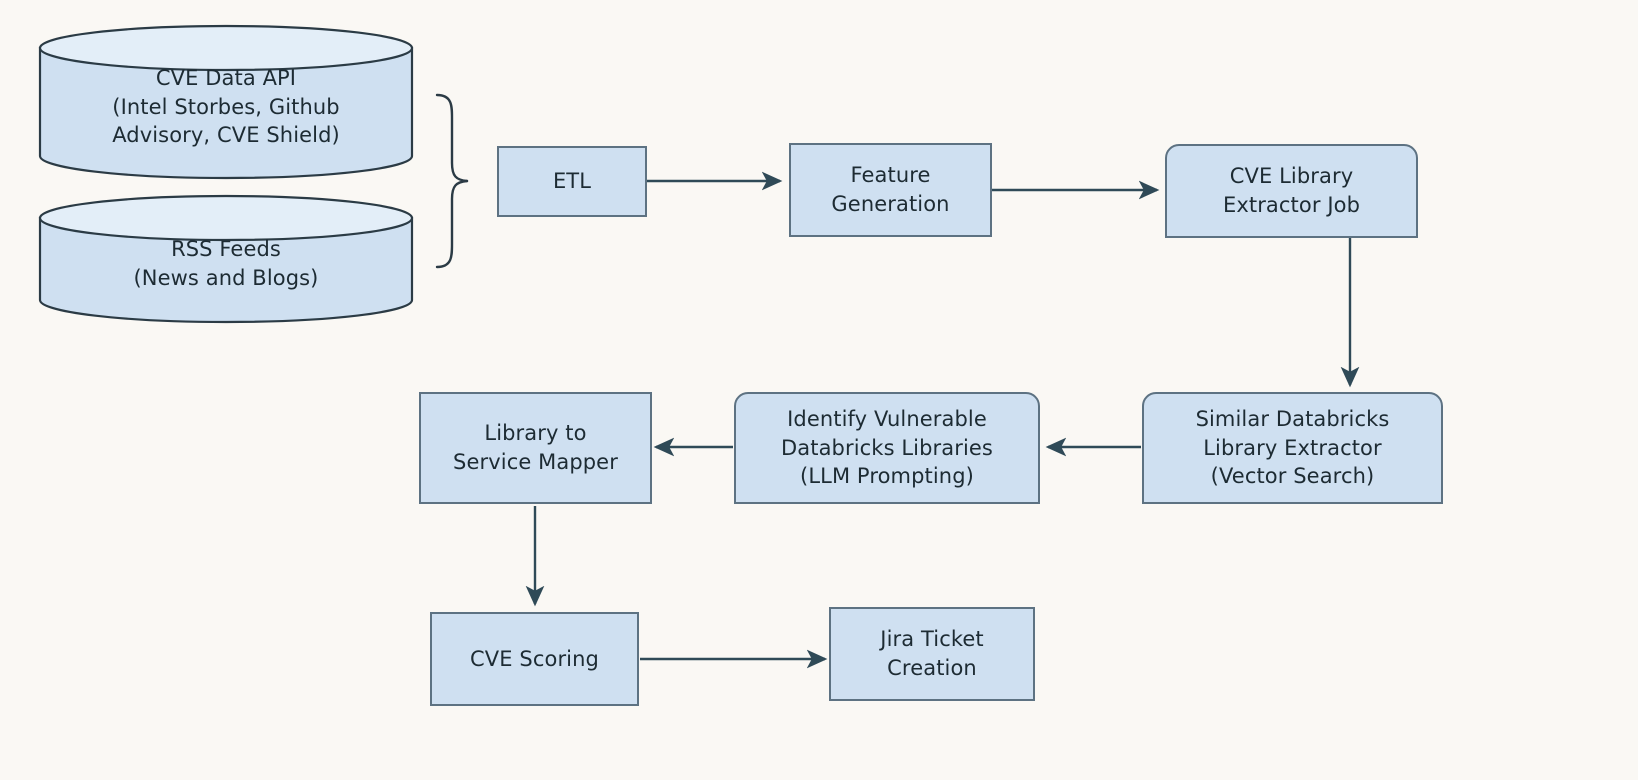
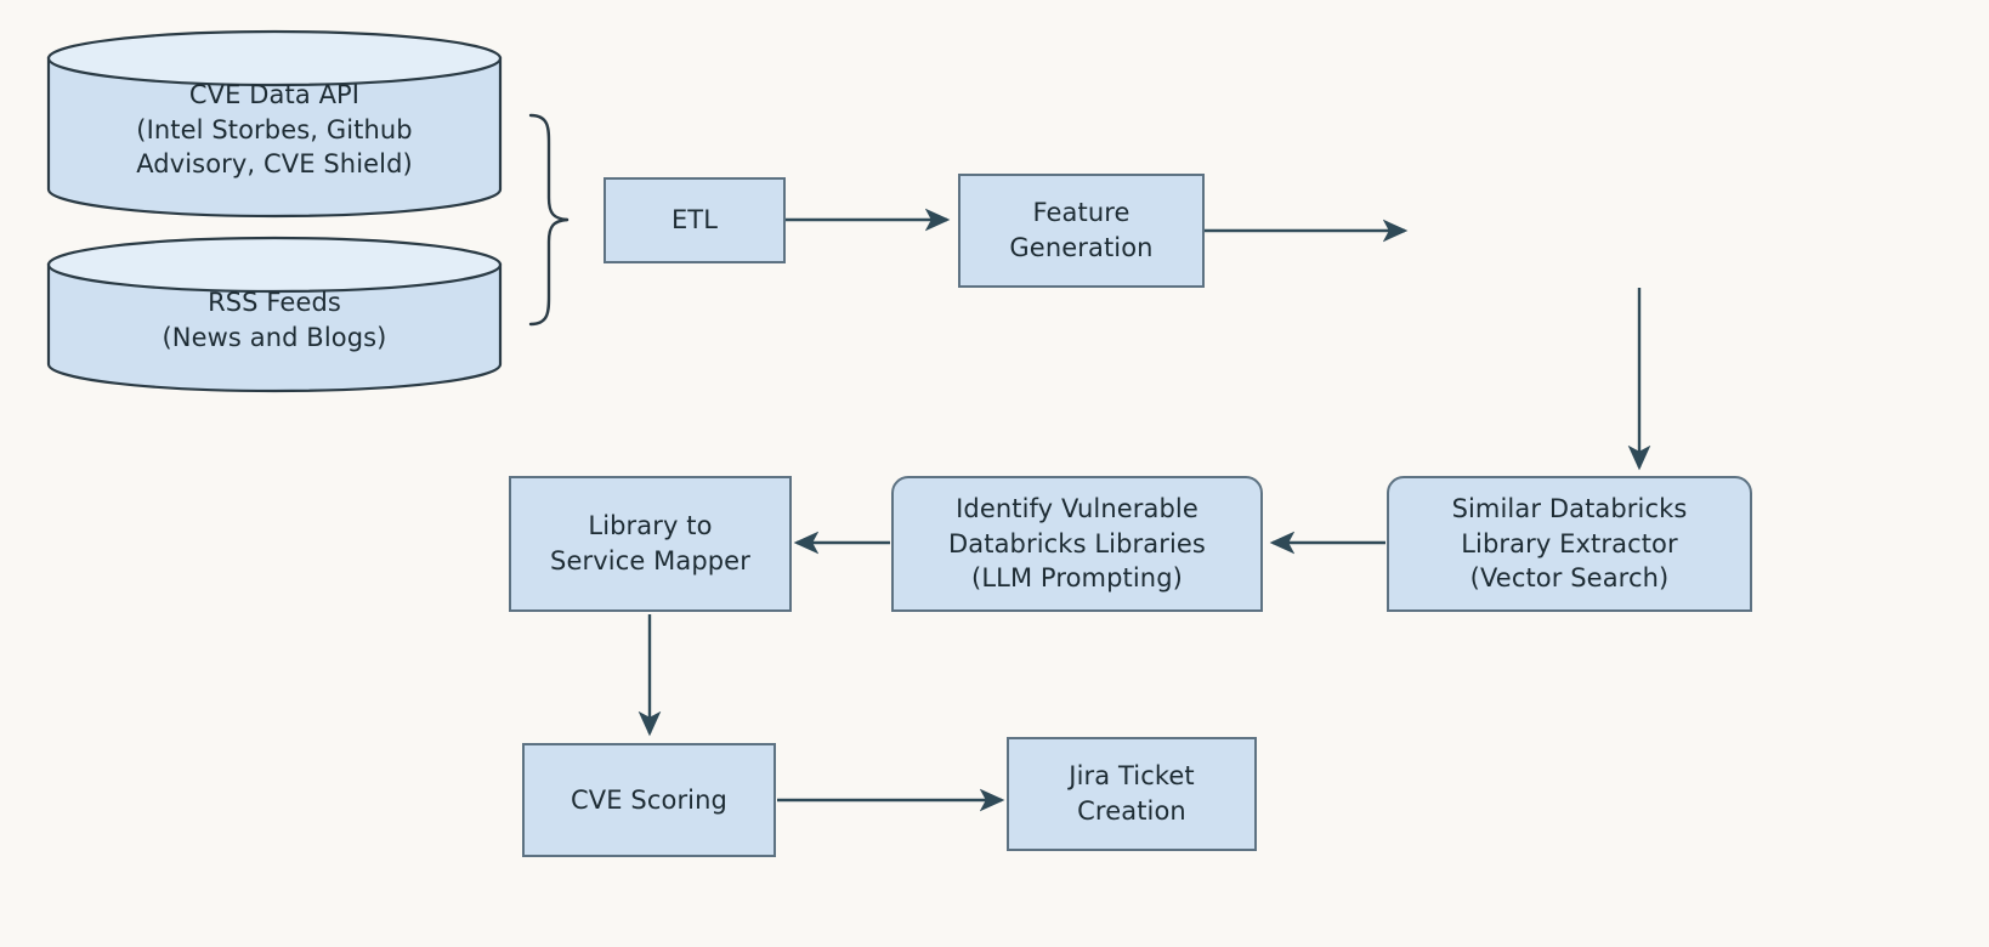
  CVE Data API
  (Intel Storbes, Github
  Advisory, CVE Shield)
  RSS Feeds
  (News and Blogs)
  ETL
  Feature
  Generation
- CVE Library
- Extractor Job
  Similar Databricks
  Library Extractor
  (Vector Search)
  Identify Vulnerable
  Databricks Libraries
  (LLM Prompting)
  Library to
  Service Mapper
  CVE Scoring
  Jira Ticket
  Creation
